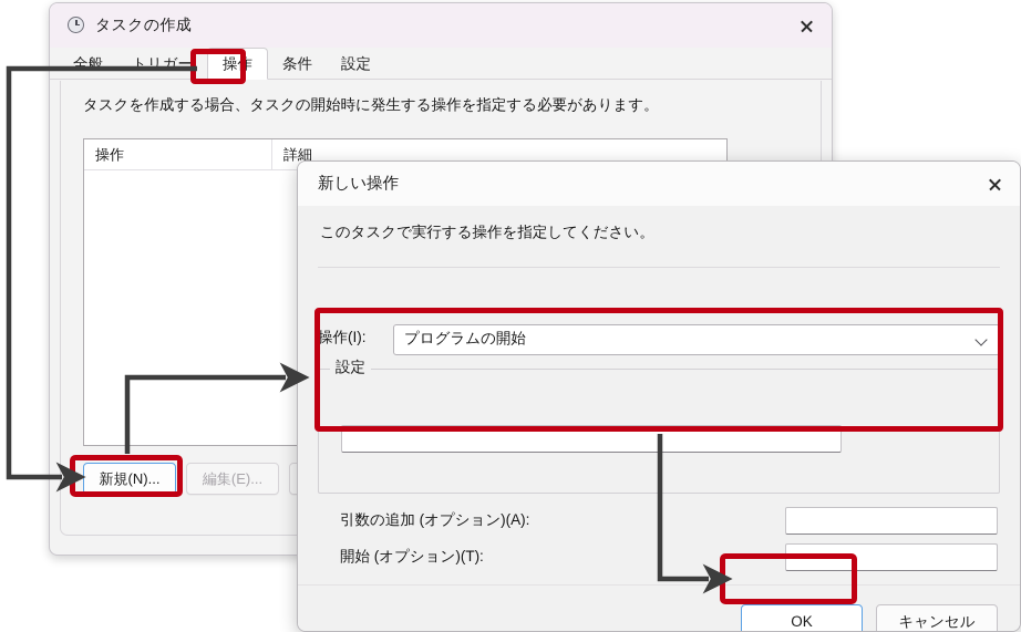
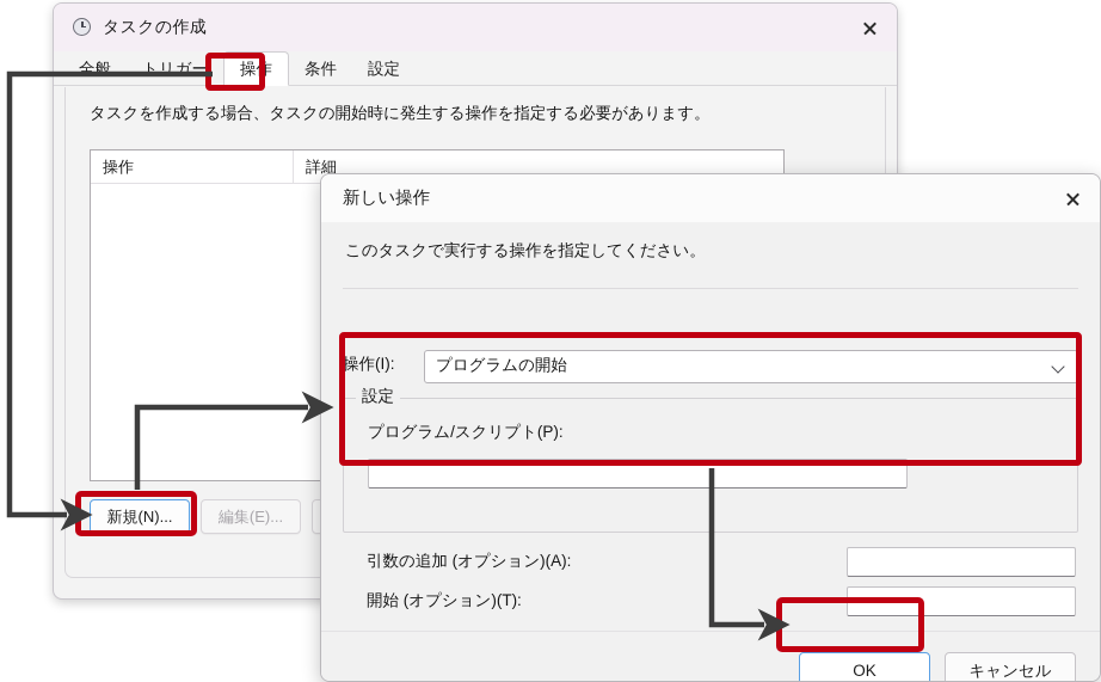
  タスクの作成
  全般
  トリガー
  操作
  条件
  設定
  タスクを作成する場合、タスクの開始時に発生する操作を指定する必要があります。
  操作
  詳細
  新規(N)...
  編集(E)...
  新しい操作
  このタスクで実行する操作を指定してください。
  操作(I):
  プログラムの開始
  設定
+ プログラム/スクリプト(P):
  引数の追加 (オプション)(A):
  開始 (オプション)(T):
  OK
  キャンセル
